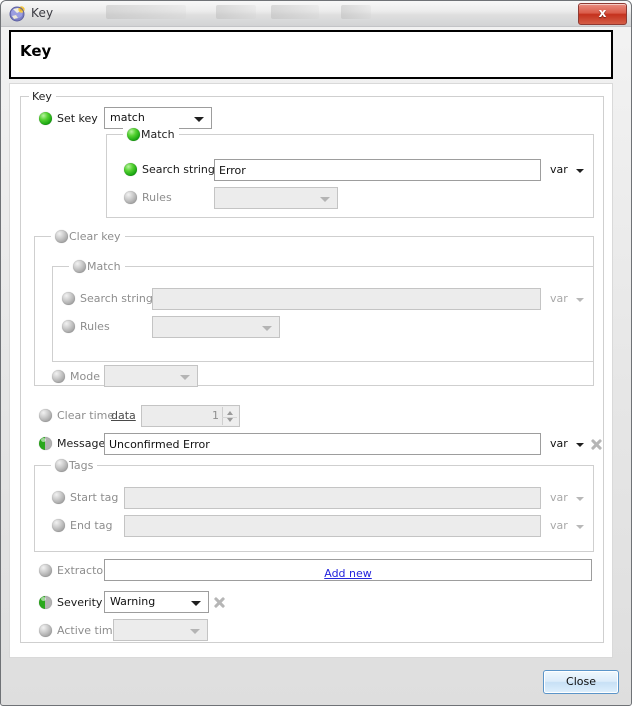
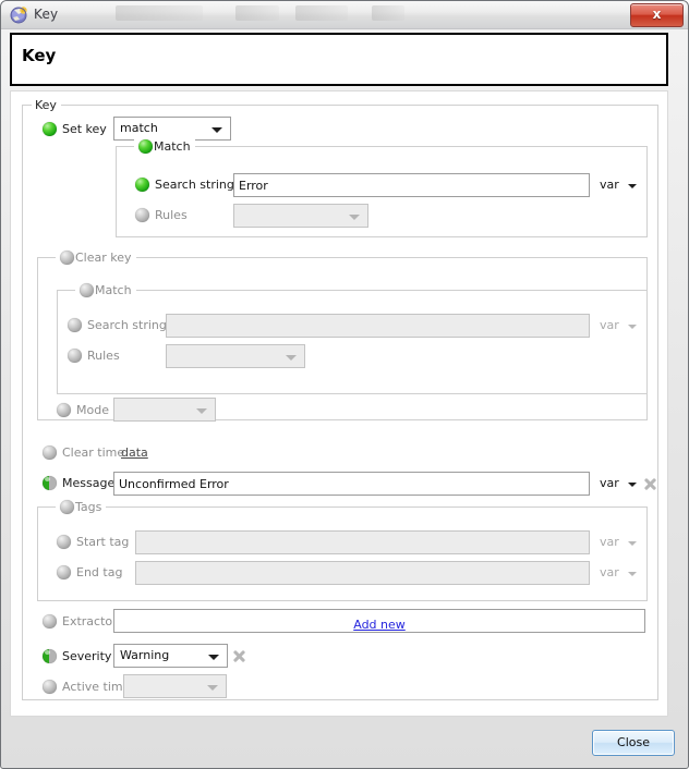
  Key
  x
  Key
  Key
  Set key
  match
  Match
  Search string
  Error
  var
  Rules
  Clear key
  Match
  Search string
  var
  Rules
  Mode
  Clear time
  data
- 1
  Message
  Unconfirmed Error
  var
  Tags
  Start tag
  var
  End tag
  var
  Extracto
  Add new
  Severity
  Warning
  Active tim
  Close
